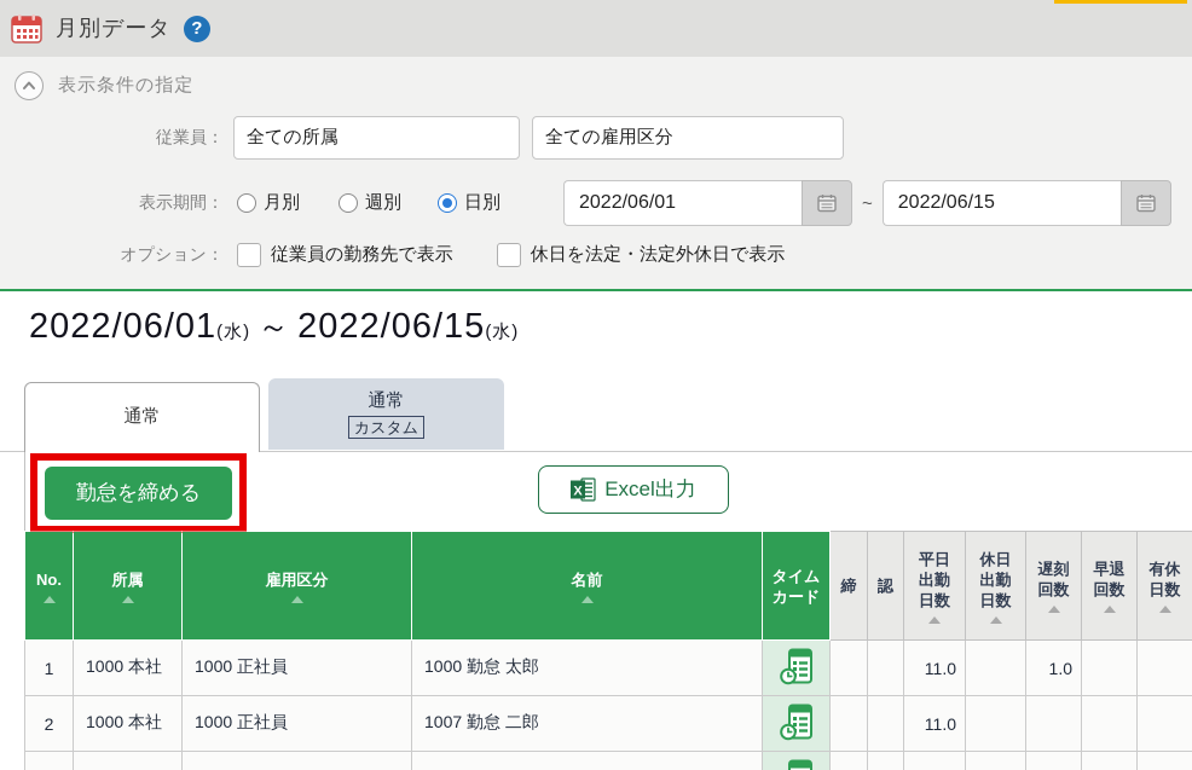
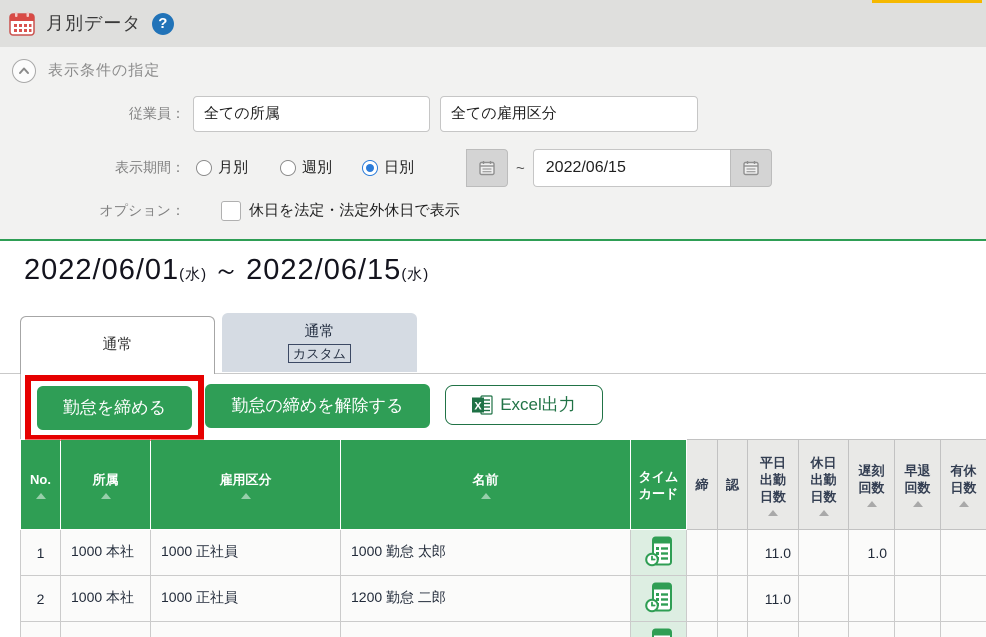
  月別データ
  ?
  表示条件の指定
  従業員：
  全ての所属
  全ての雇用区分
  表示期間：
  月別
  週別
  日別
- 2022/06/01
  ~
  2022/06/15
  オプション：
- 従業員の勤務先で表示
  休日を法定・法定外休日で表示
  2022/06/01(水) ～ 2022/06/15(水)
  通常
  通常
  カスタム
  勤怠を締める
+ 勤怠の締めを解除する
  X
  Excel出力
  No.	所属	雇用区分	名前	タイム カード	締	認	平日 出勤 日数	休日 出勤 日数	遅刻 回数	早退 回数	有休 日数
  1	1000 本社	1000 正社員	1000 勤怠 太郎				11.0		1.0
- 2	1000 本社	1000 正社員	1007 勤怠 二郎				11.0
+ 2	1000 本社	1000 正社員	1200 勤怠 二郎				11.0
